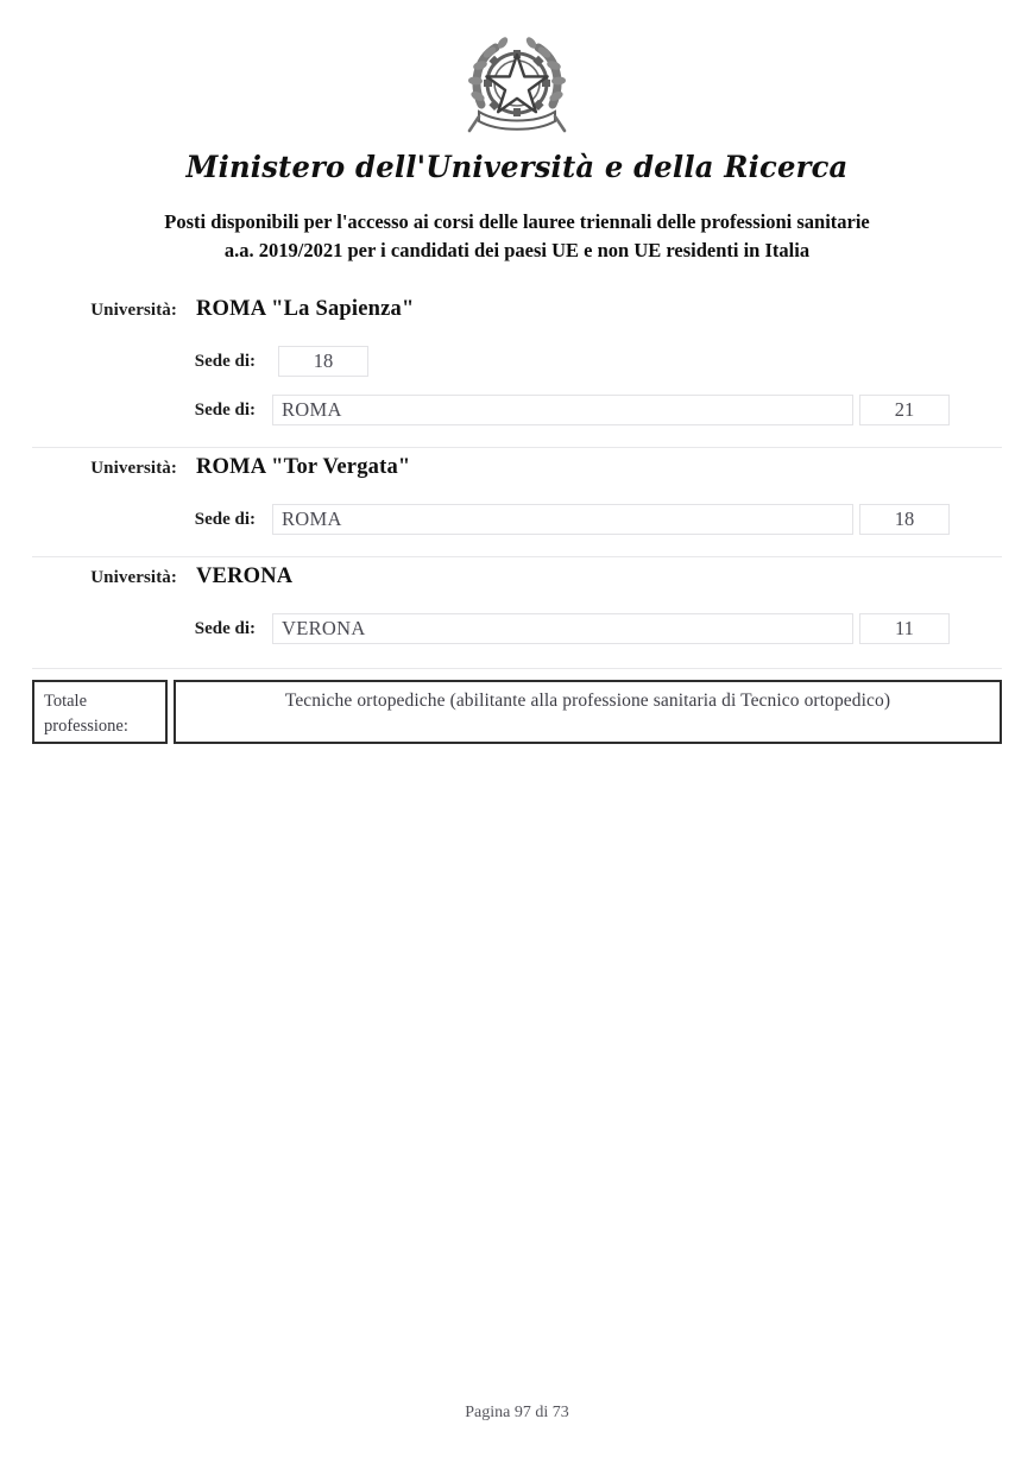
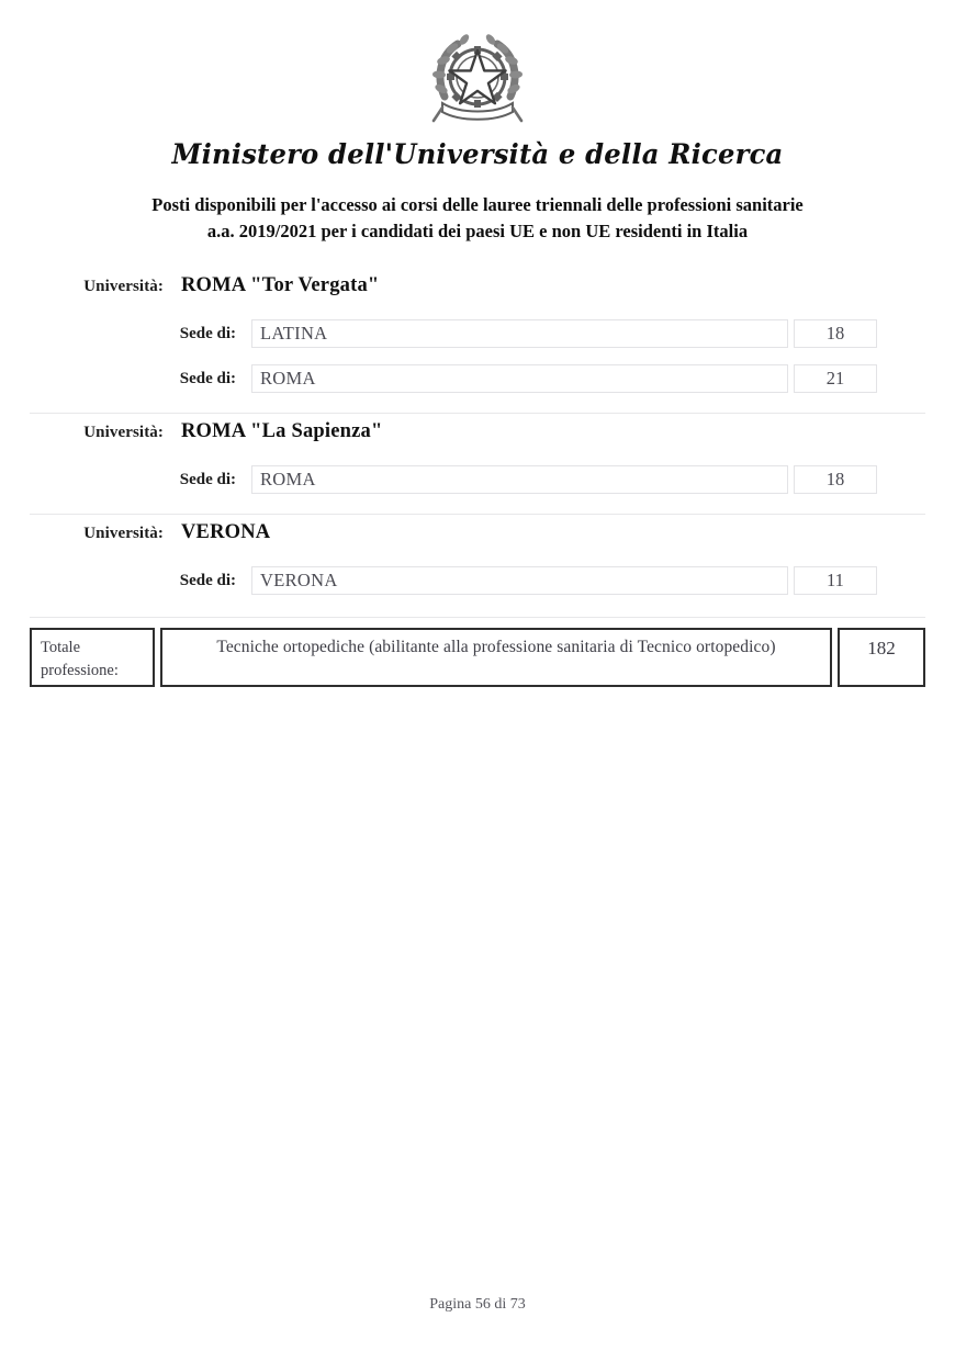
  Ministero dell'Università e della Ricerca
  Posti disponibili per l'accesso ai corsi delle lauree triennali delle professioni sanitarie
  a.a. 2019/2021 per i candidati dei paesi UE e non UE residenti in Italia
  Università:
- ROMA "La Sapienza"
+ ROMA "Tor Vergata"
  Sede di:
+ LATINA
  18
  Sede di:
  ROMA
  21
  Università:
- ROMA "Tor Vergata"
+ ROMA "La Sapienza"
  Sede di:
  ROMA
  18
  Università:
  VERONA
  Sede di:
  VERONA
  11
  Totale
  professione:
  Tecniche ortopediche (abilitante alla professione sanitaria di Tecnico ortopedico)
+ 182
- Pagina 97 di 73
+ Pagina 56 di 73
